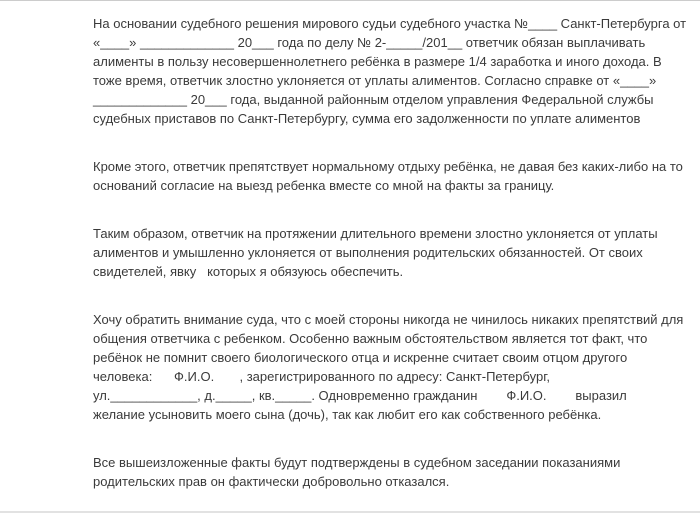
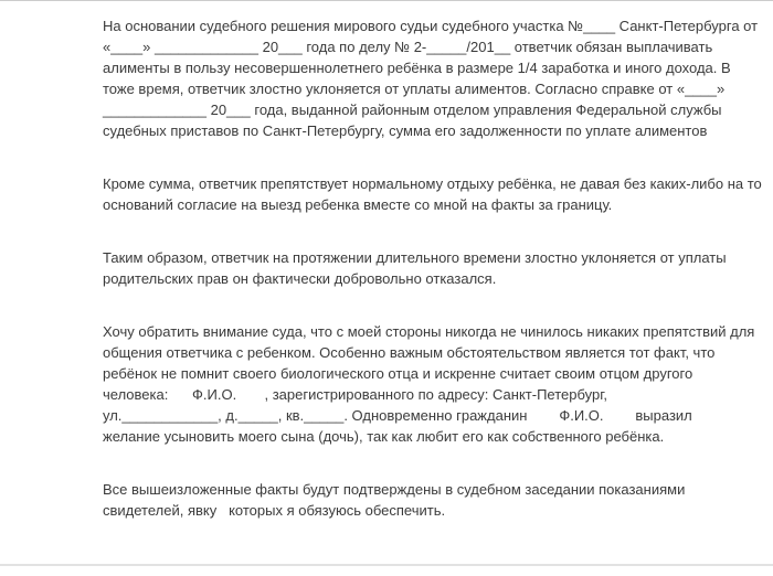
  На основании судебного решения мирового судьи судебного участка №____ Санкт-Петербурга от
  «____» _____________ 20___ года по делу № 2-_____/201__ ответчик обязан выплачивать
  алименты в пользу несовершеннолетнего ребёнка в размере 1/4 заработка и иного дохода. В
  тоже время, ответчик злостно уклоняется от уплаты алиментов. Согласно справке от «____»
  _____________ 20___ года, выданной районным отделом управления Федеральной службы
  судебных приставов по Санкт-Петербургу, сумма его задолженности по уплате алиментов
- Кроме этого, ответчик препятствует нормальному отдыху ребёнка, не давая без каких-либо на то
+ Кроме сумма, ответчик препятствует нормальному отдыху ребёнка, не давая без каких-либо на то
  оснований согласие на выезд ребенка вместе со мной на факты за границу.
  Таким образом, ответчик на протяжении длительного времени злостно уклоняется от уплаты
- алиментов и умышленно уклоняется от выполнения родительских обязанностей. От своих
- свидетелей, явку которых я обязуюсь обеспечить.
+ родительских прав он фактически добровольно отказался.
  Хочу обратить внимание суда, что с моей стороны никогда не чинилось никаких препятствий для
  общения ответчика с ребенком. Особенно важным обстоятельством является тот факт, что
  ребёнок не помнит своего биологического отца и искренне считает своим отцом другого
  человека: Ф.И.О. , зарегистрированного по адресу: Санкт-Петербург,
  ул.____________, д._____, кв._____. Одновременно гражданин Ф.И.О. выразил
  желание усыновить моего сына (дочь), так как любит его как собственного ребёнка.
  Все вышеизложенные факты будут подтверждены в судебном заседании показаниями
- родительских прав он фактически добровольно отказался.
+ свидетелей, явку которых я обязуюсь обеспечить.
